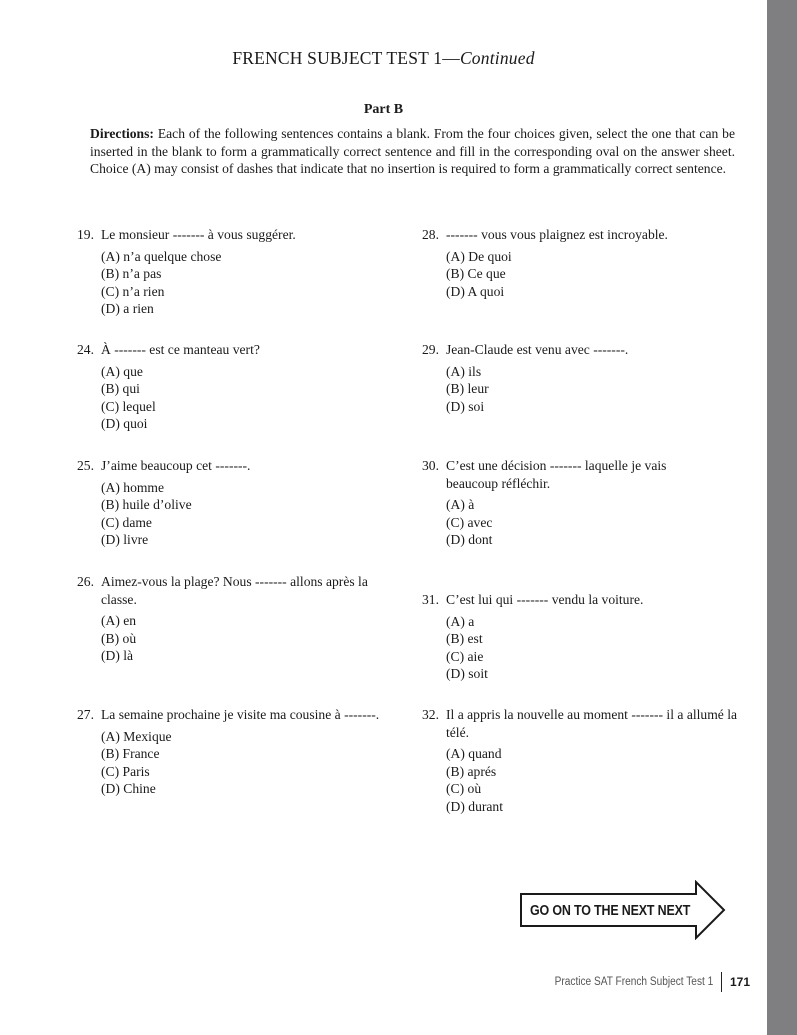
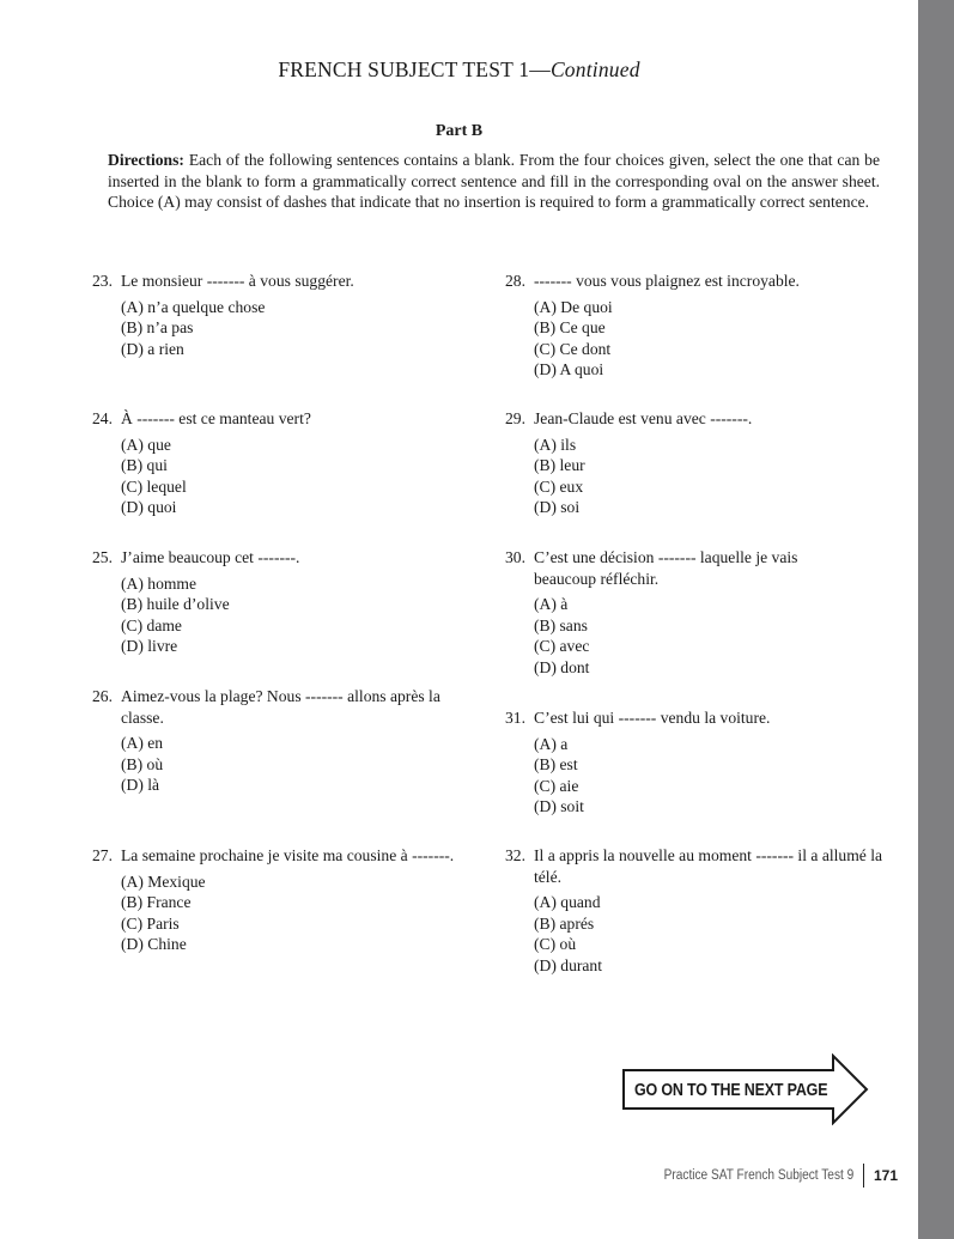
  FRENCH SUBJECT TEST 1—Continued
  Part B
  Directions: Each of the following sentences contains a blank. From the four choices given, select the one that can be inserted in the blank to form a grammatically correct sentence and fill in the corresponding oval on the answer sheet. Choice (A) may consist of dashes that indicate that no insertion is required to form a grammatically correct sentence.
- 19.
+ 23.
  Le monsieur ------- à vous suggérer.
  (A) n’a quelque chose
  (B) n’a pas
- (C) n’a rien
  (D) a rien
  24.
  À ------- est ce manteau vert?
  (A) que
  (B) qui
  (C) lequel
  (D) quoi
  25.
  J’aime beaucoup cet -------.
  (A) homme
  (B) huile d’olive
  (C) dame
  (D) livre
  26.
  Aimez-vous la plage? Nous ------- allons après la classe.
  (A) en
  (B) où
  (D) là
  27.
  La semaine prochaine je visite ma cousine à -------.
  (A) Mexique
  (B) France
  (C) Paris
  (D) Chine
  28.
  ------- vous vous plaignez est incroyable.
  (A) De quoi
  (B) Ce que
+ (C) Ce dont
  (D) A quoi
  29.
  Jean-Claude est venu avec -------.
  (A) ils
  (B) leur
+ (C) eux
  (D) soi
  30.
  C’est une décision ------- laquelle je vais beaucoup réfléchir.
  (A) à
+ (B) sans
  (C) avec
  (D) dont
  31.
  C’est lui qui ------- vendu la voiture.
  (A) a
  (B) est
  (C) aie
  (D) soit
  32.
  Il a appris la nouvelle au moment ------- il a allumé la télé.
  (A) quand
  (B) aprés
  (C) où
  (D) durant
- GO ON TO THE NEXT NEXT
+ GO ON TO THE NEXT PAGE
- Practice SAT French Subject Test 1
+ Practice SAT French Subject Test 9
  171
